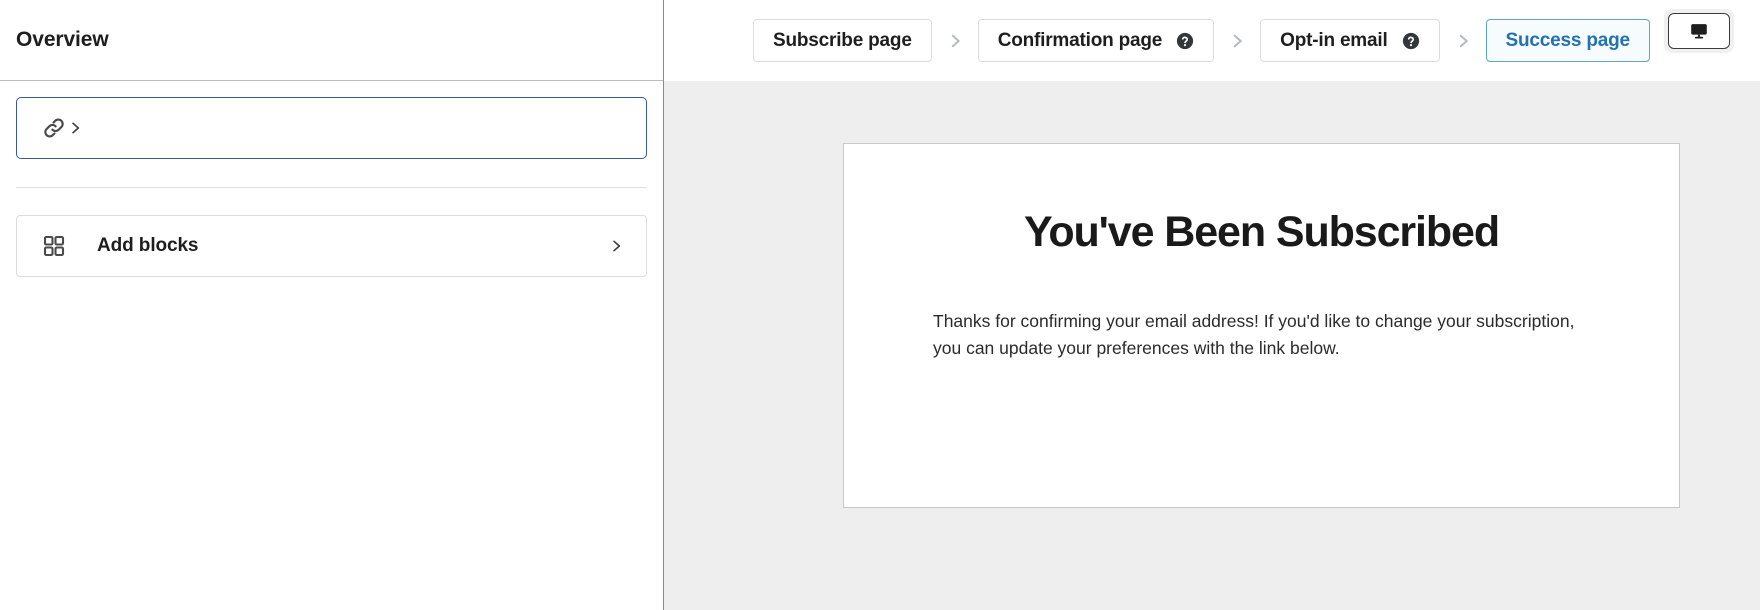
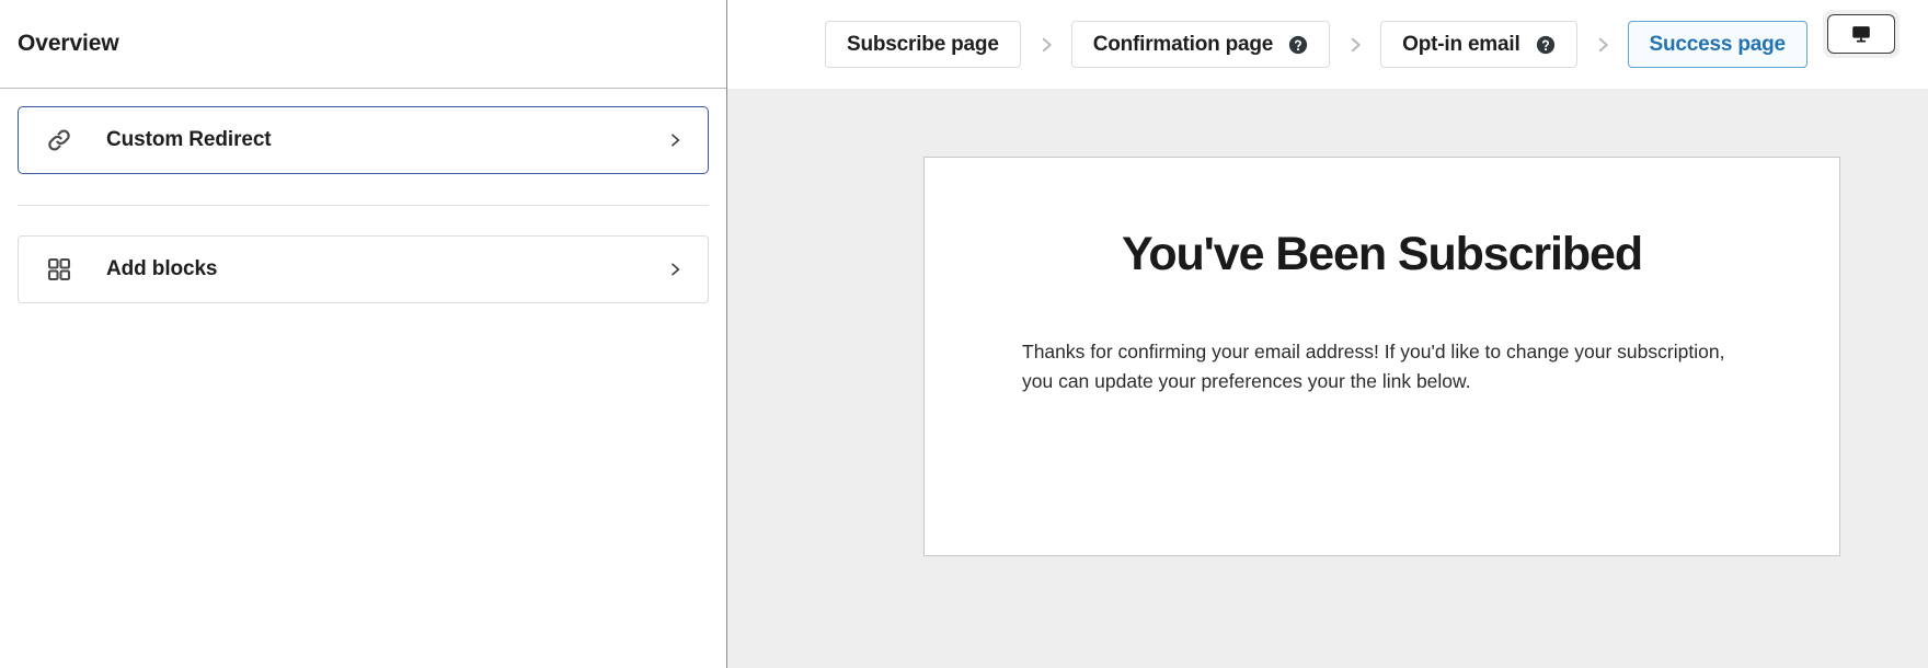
  Overview
+ Custom Redirect
  Add blocks
  Subscribe page
  Confirmation page
  Opt-in email
  Success page
  You've Been Subscribed
- Thanks for confirming your email address! If you'd like to change your subscription, you can update your preferences with the link below.
+ Thanks for confirming your email address! If you'd like to change your subscription, you can update your preferences your the link below.
